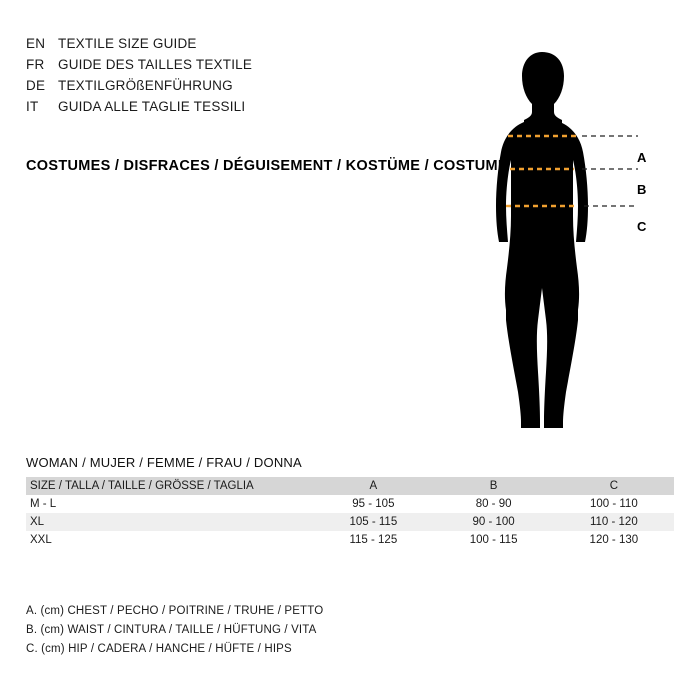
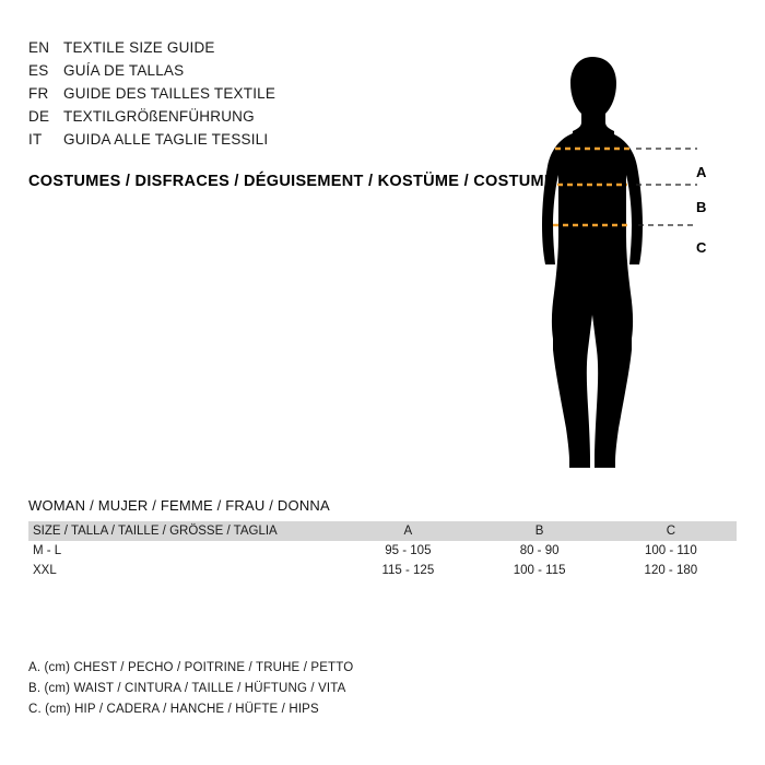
  EN
  TEXTILE SIZE GUIDE
+ ES
+ GUÍA DE TALLAS
  FR
  GUIDE DES TAILLES TEXTILE
  DE
  TEXTILGRÖßENFÜHRUNG
  IT
  GUIDA ALLE TAGLIE TESSILI
  COSTUMES / DISFRACES / DÉGUISEMENT / KOSTÜME / COSTUM
  A
  B
  C
  WOMAN / MUJER / FEMME / FRAU / DONNA
  SIZE / TALLA / TAILLE / GRÖSSE / TAGLIA	A	B	C
  M - L	95 - 105	80 - 90	100 - 110
- XL	105 - 115	90 - 100	110 - 120
- XXL	115 - 125	100 - 115	120 - 130
+ XXL	115 - 125	100 - 115	120 - 180
  A. (cm) CHEST / PECHO / POITRINE / TRUHE / PETTO
  B. (cm) WAIST / CINTURA / TAILLE / HÜFTUNG / VITA
  C. (cm) HIP / CADERA / HANCHE / HÜFTE / HIPS
